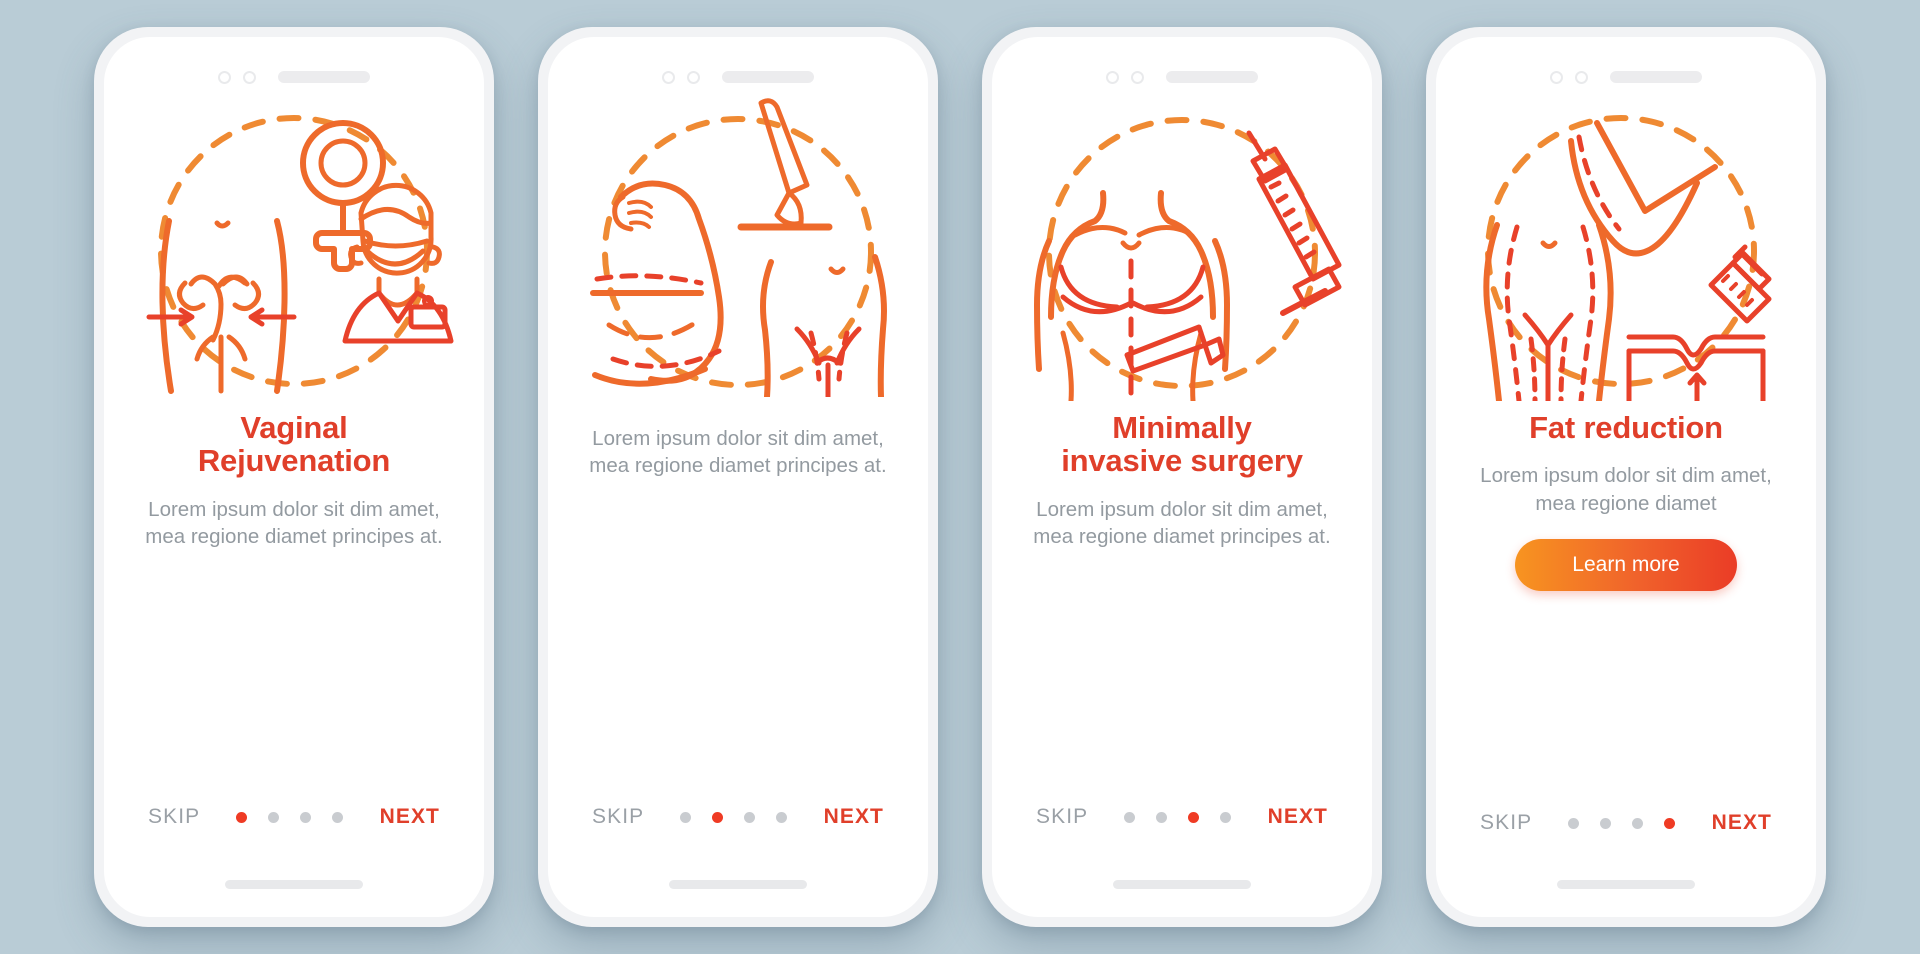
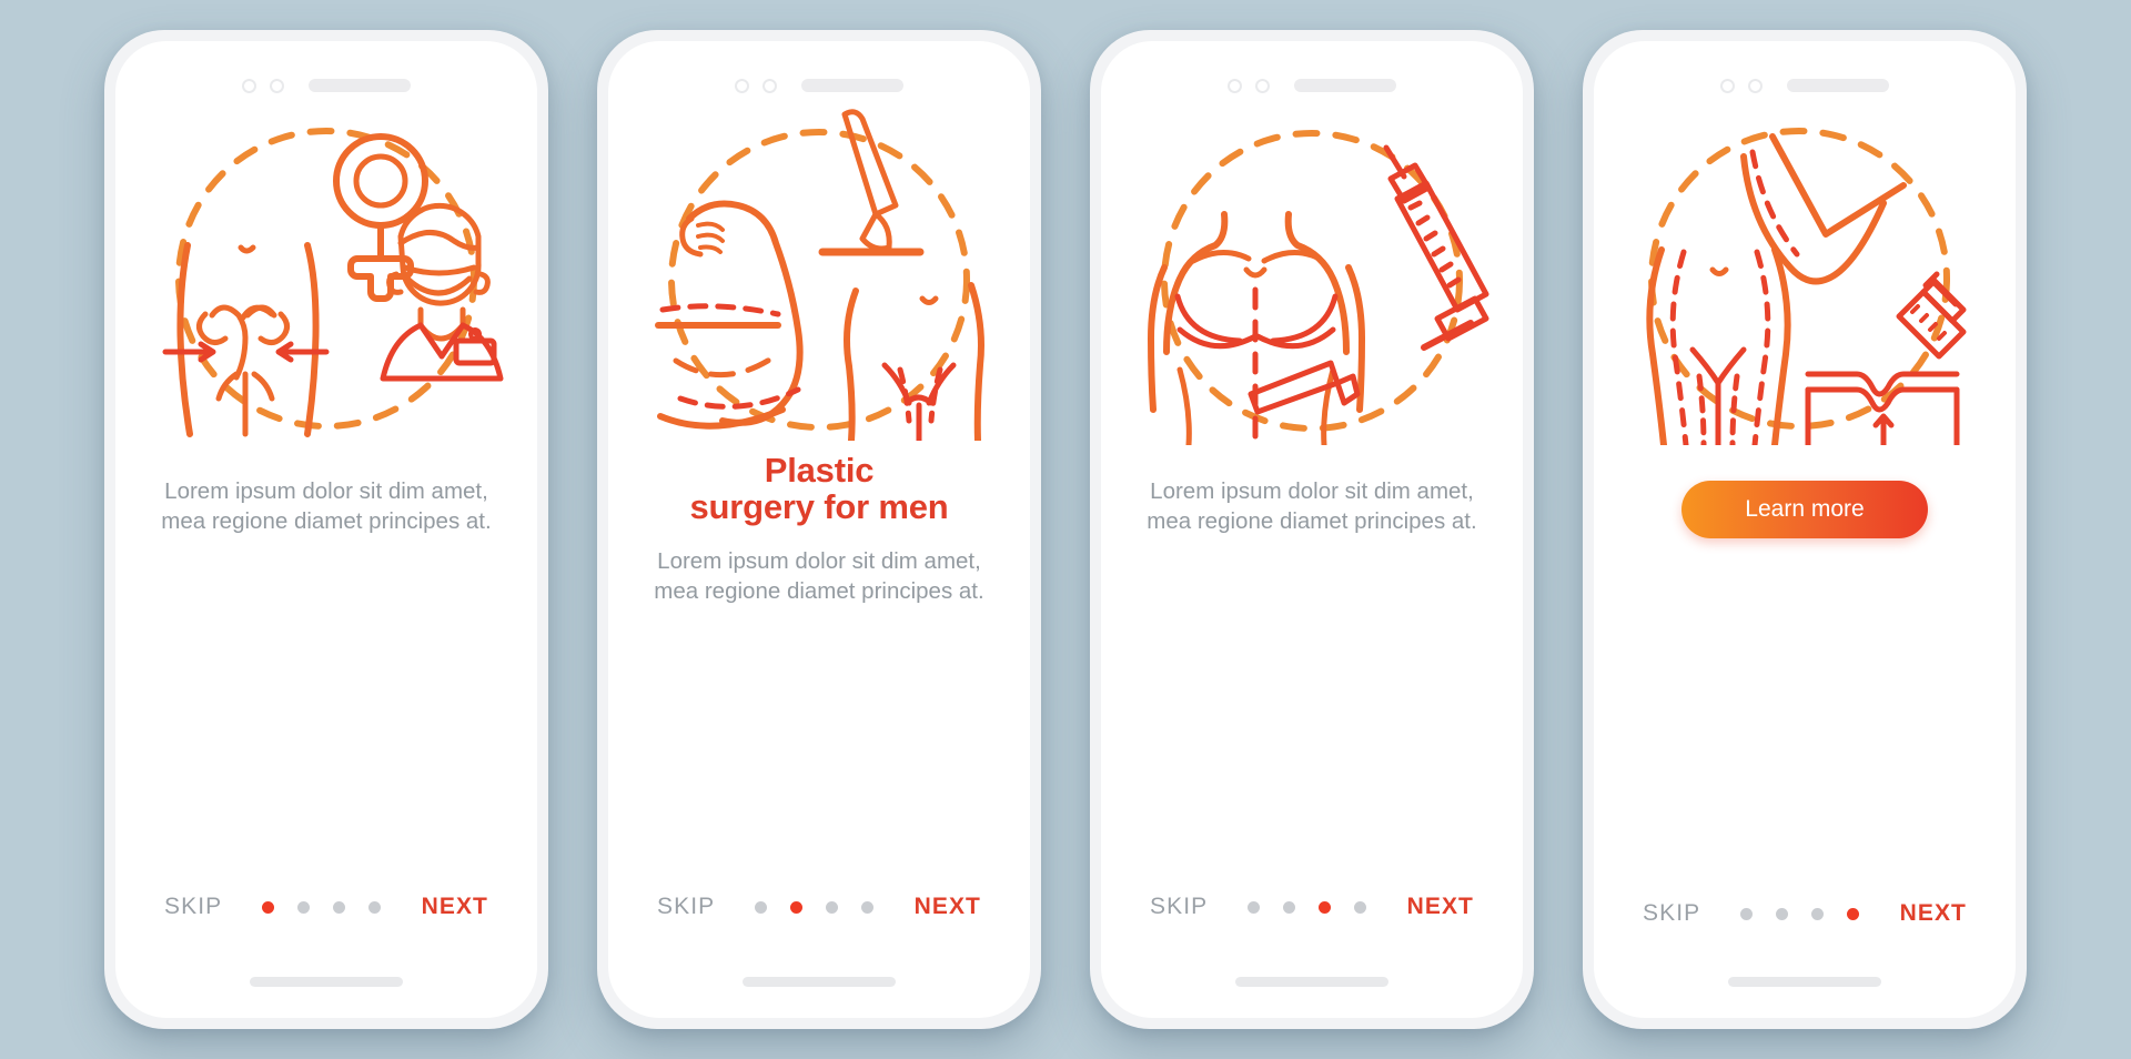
- Vaginal
- Rejuvenation
  Lorem ipsum dolor sit dim amet, mea regione diamet principes at.
  SKIP
  NEXT
+ Plastic
+ surgery for men
  Lorem ipsum dolor sit dim amet, mea regione diamet principes at.
  SKIP
  NEXT
- Minimally
- invasive surgery
  Lorem ipsum dolor sit dim amet, mea regione diamet principes at.
  SKIP
  NEXT
- Fat reduction
- Lorem ipsum dolor sit dim amet, mea regione diamet
  Learn more
  SKIP
  NEXT
